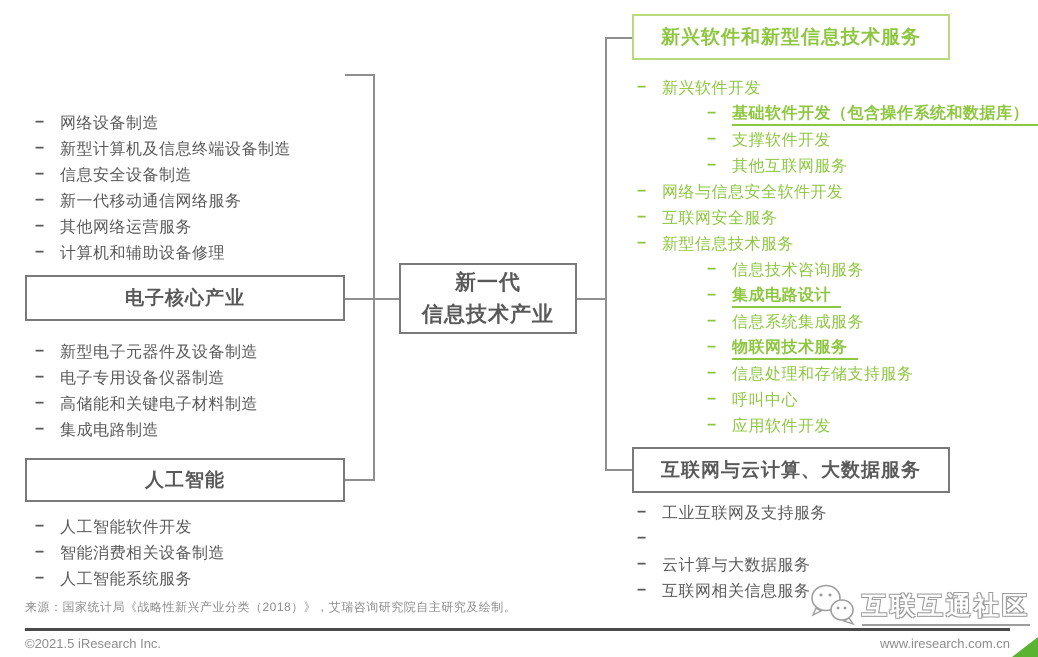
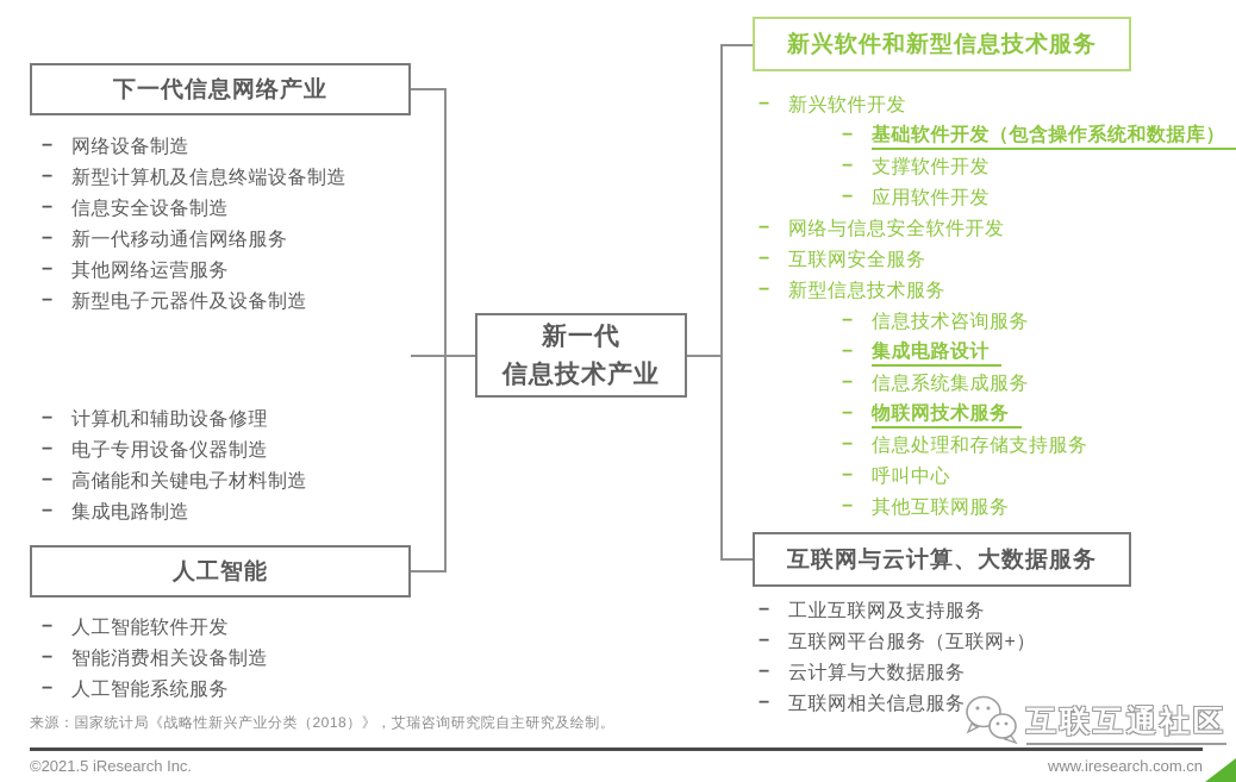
+ 下一代信息网络产业
  −
  网络设备制造
  −
  新型计算机及信息终端设备制造
  −
  信息安全设备制造
  −
  新一代移动通信网络服务
  −
  其他网络运营服务
  −
- 计算机和辅助设备修理
+ 新型电子元器件及设备制造
- 电子核心产业
  −
- 新型电子元器件及设备制造
+ 计算机和辅助设备修理
  −
  电子专用设备仪器制造
  −
  高储能和关键电子材料制造
  −
  集成电路制造
  人工智能
  −
  人工智能软件开发
  −
  智能消费相关设备制造
  −
  人工智能系统服务
  新一代
  信息技术产业
  新兴软件和新型信息技术服务
  −
  新兴软件开发
  −
  基础软件开发（包含操作系统和数据库）
  −
  支撑软件开发
  −
- 其他互联网服务
+ 应用软件开发
  −
  网络与信息安全软件开发
  −
  互联网安全服务
  −
  新型信息技术服务
  −
  信息技术咨询服务
  −
  集成电路设计
  −
  信息系统集成服务
  −
  物联网技术服务
  −
  信息处理和存储支持服务
  −
  呼叫中心
  −
- 应用软件开发
+ 其他互联网服务
  互联网与云计算、大数据服务
  −
  工业互联网及支持服务
  −
+ 互联网平台服务（互联网+）
  −
  云计算与大数据服务
  −
  互联网相关信息服务
  来源：国家统计局《战略性新兴产业分类（2018）》，艾瑞咨询研究院自主研究及绘制。
  ©2021.5 iResearch Inc.
  www.iresearch.com.cn
  互联互通社区
